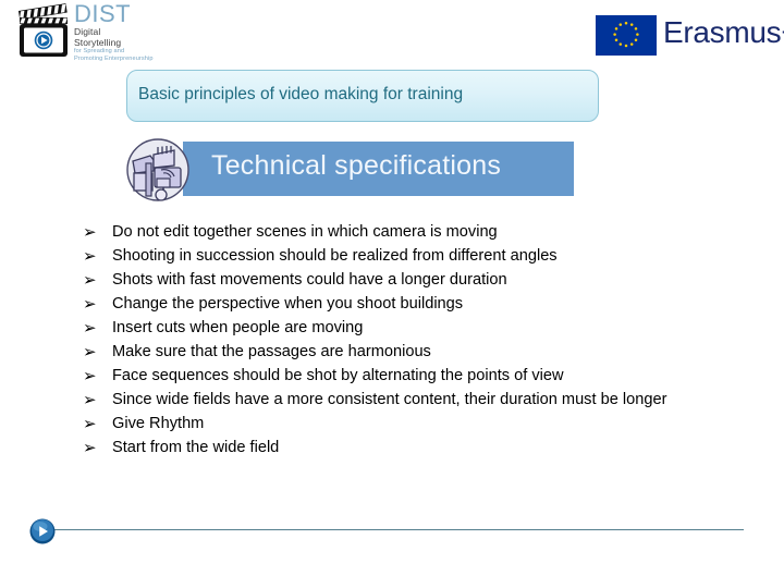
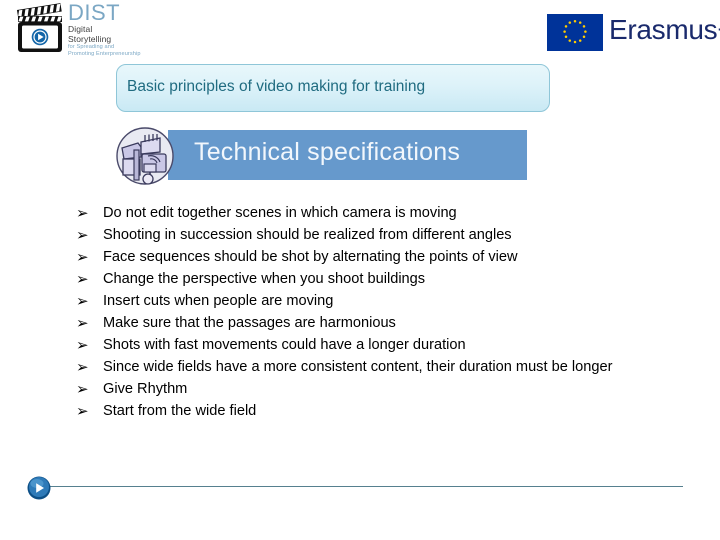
  DIST
  Digital
  Storytelling
  Erasmus
  Basic principles of video making for training
  Technical specifications
  ➢
  Do not edit together scenes in which camera is moving
  ➢
  Shooting in succession should be realized from different angles
  ➢
- Shots with fast movements could have a longer duration
+ Face sequences should be shot by alternating the points of view
  ➢
  Change the perspective when you shoot buildings
  ➢
  Insert cuts when people are moving
  ➢
  Make sure that the passages are harmonious
  ➢
- Face sequences should be shot by alternating the points of view
+ Shots with fast movements could have a longer duration
  ➢
  Since wide fields have a more consistent content, their duration must be longer
  ➢
  Give Rhythm
  ➢
  Start from the wide field
